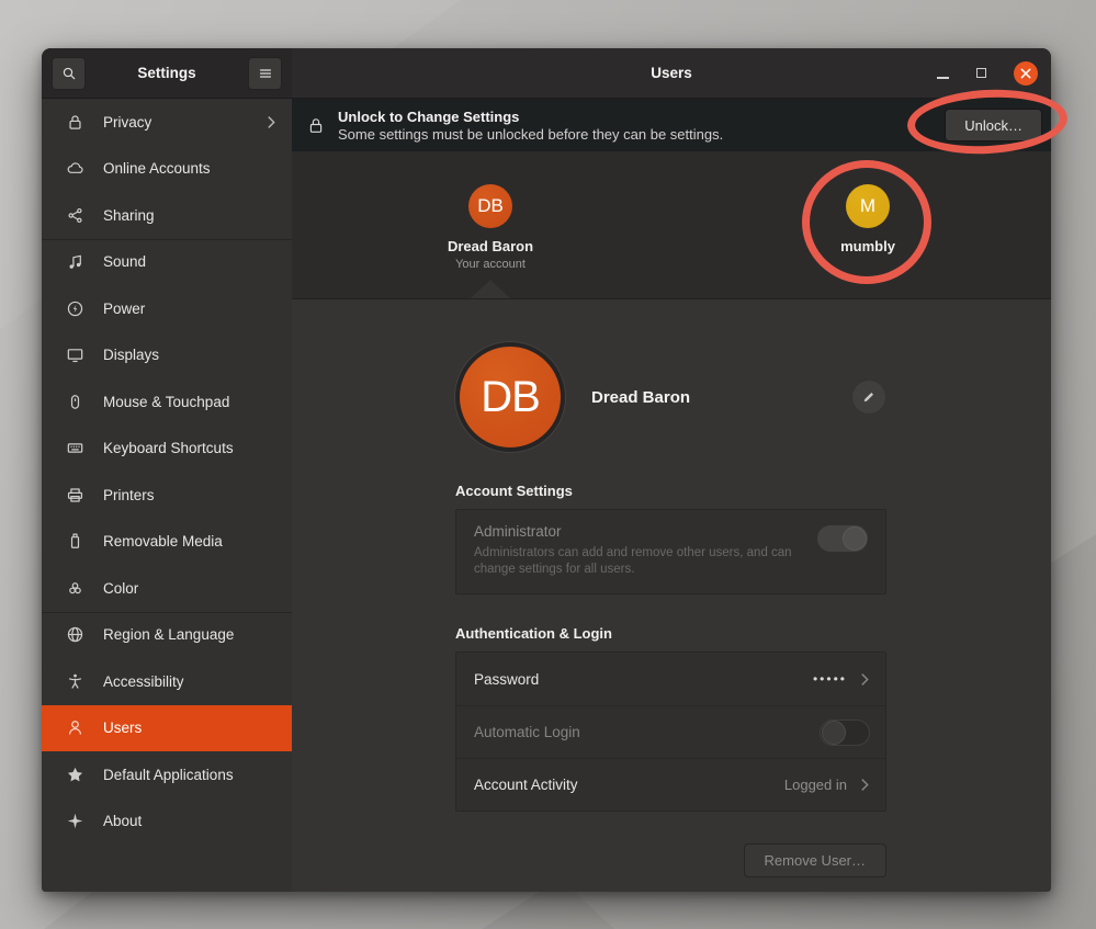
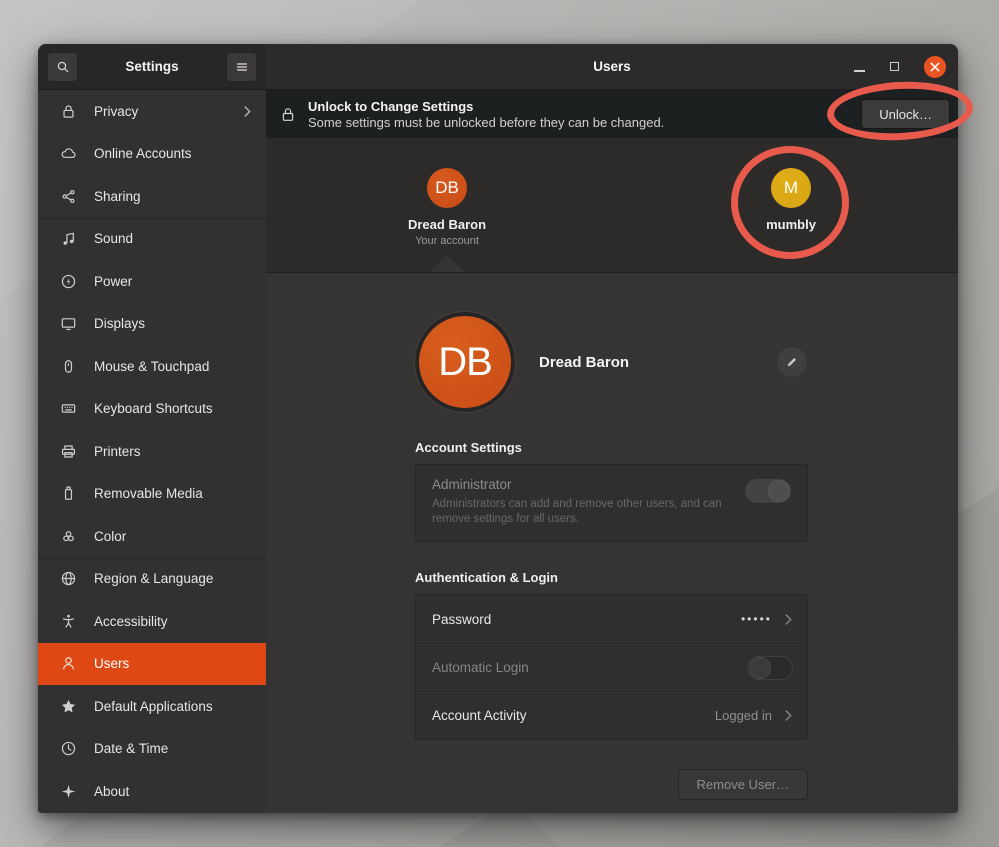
  Settings
  Privacy
  Online Accounts
  Sharing
  Sound
  Power
  Displays
  Mouse & Touchpad
  Keyboard Shortcuts
  Printers
  Removable Media
  Color
  Region & Language
  Accessibility
  Users
  Default Applications
+ Date & Time
  About
  Users
  Unlock to Change Settings
- Some settings must be unlocked before they can be settings.
+ Some settings must be unlocked before they can be changed.
  Unlock…
  DB
  Dread Baron
  Your account
  M
  mumbly
  DB
  Dread Baron
  Account Settings
  Administrator
- Administrators can add and remove other users, and can change settings for all users.
+ Administrators can add and remove other users, and can remove settings for all users.
  Authentication & Login
  Password
  •••••
  Automatic Login
  Account Activity
  Logged in
  Remove User…
